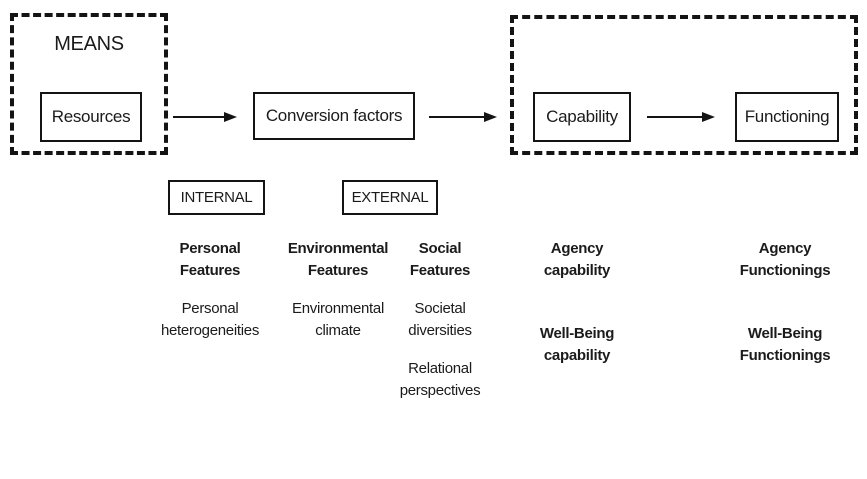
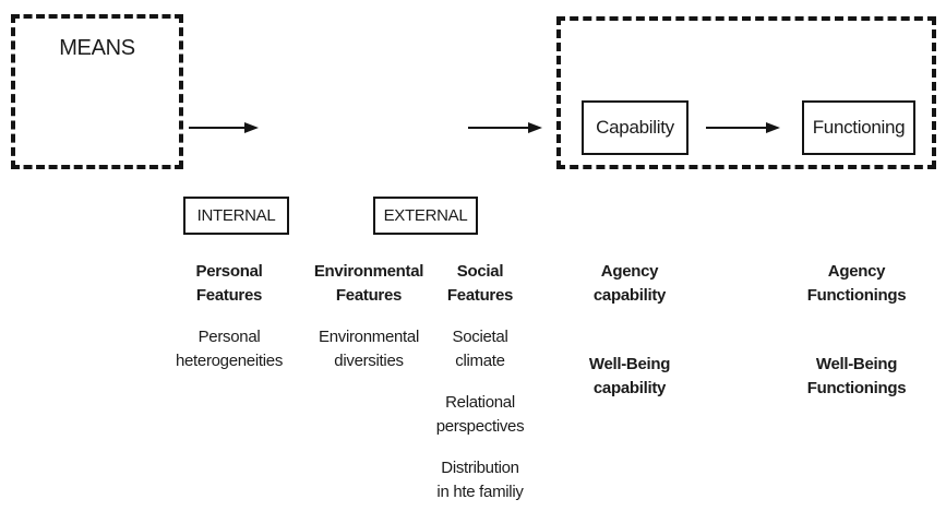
  MEANS
- Resources
- Conversion factors
  Capability
  Functioning
  INTERNAL
  EXTERNAL
  Personal
  Features
  Personal
  heterogeneities
  Environmental
  Features
  Environmental
- climate
+ diversities
  Social
  Features
  Societal
- diversities
+ climate
  Relational
  perspectives
+ Distribution
+ in hte familiy
  Agency
  capability
  Well-Being
  capability
  Agency
  Functionings
  Well-Being
  Functionings
